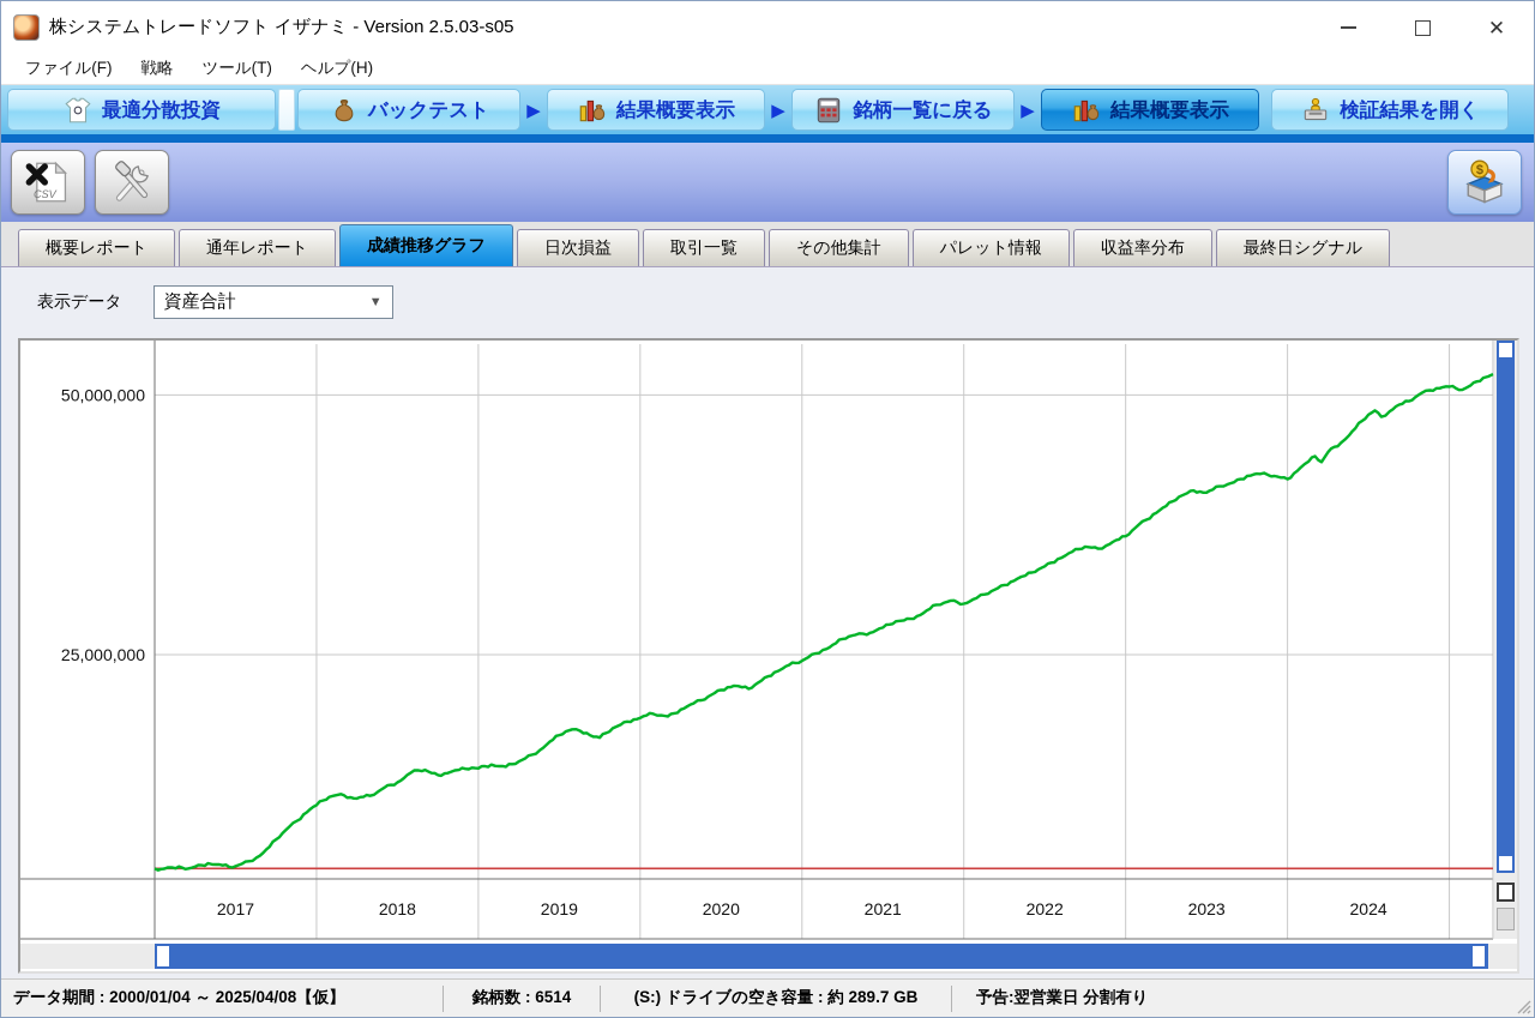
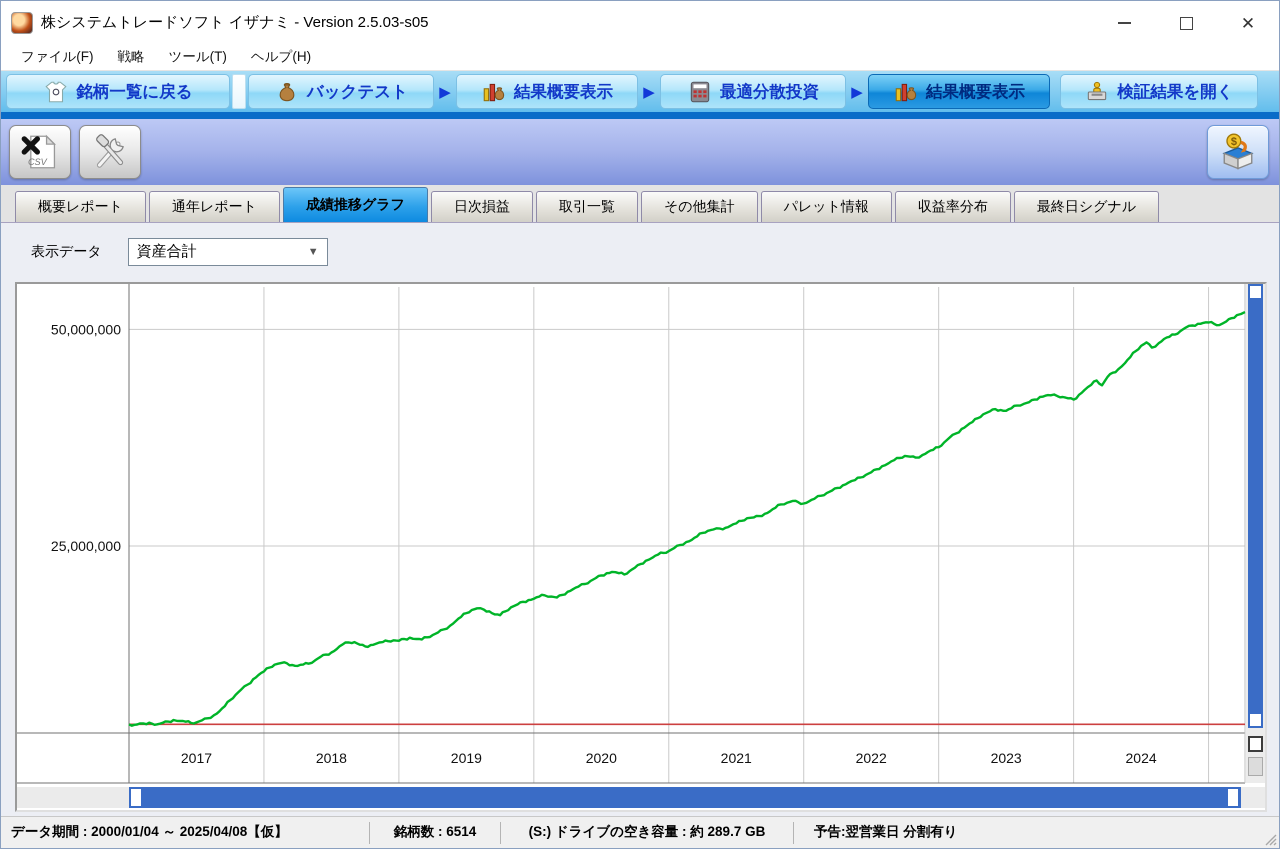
  株システムトレードソフト イザナミ - Version 2.5.03-s05
  ✕
  ファイル(F)
  戦略
  ツール(T)
  ヘルプ(H)
- 最適分散投資
+ 銘柄一覧に戻る
  バックテスト
  ▶
  結果概要表示
  ▶
- 銘柄一覧に戻る
+ 最適分散投資
  ▶
  結果概要表示
  検証結果を開く
  CSV
  $
  概要レポート
  通年レポート
  成績推移グラフ
  日次損益
  取引一覧
  その他集計
  パレット情報
  収益率分布
  最終日シグナル
  表示データ
  資産合計
  ▼
  25,000,000
  50,000,000
  2017
  2018
  2019
  2020
  2021
  2022
  2023
  2024
  データ期間 : 2000/01/04 ～ 2025/04/08【仮】
  銘柄数 : 6514
  (S:) ドライブの空き容量 : 約 289.7 GB
  予告:翌営業日 分割有り
